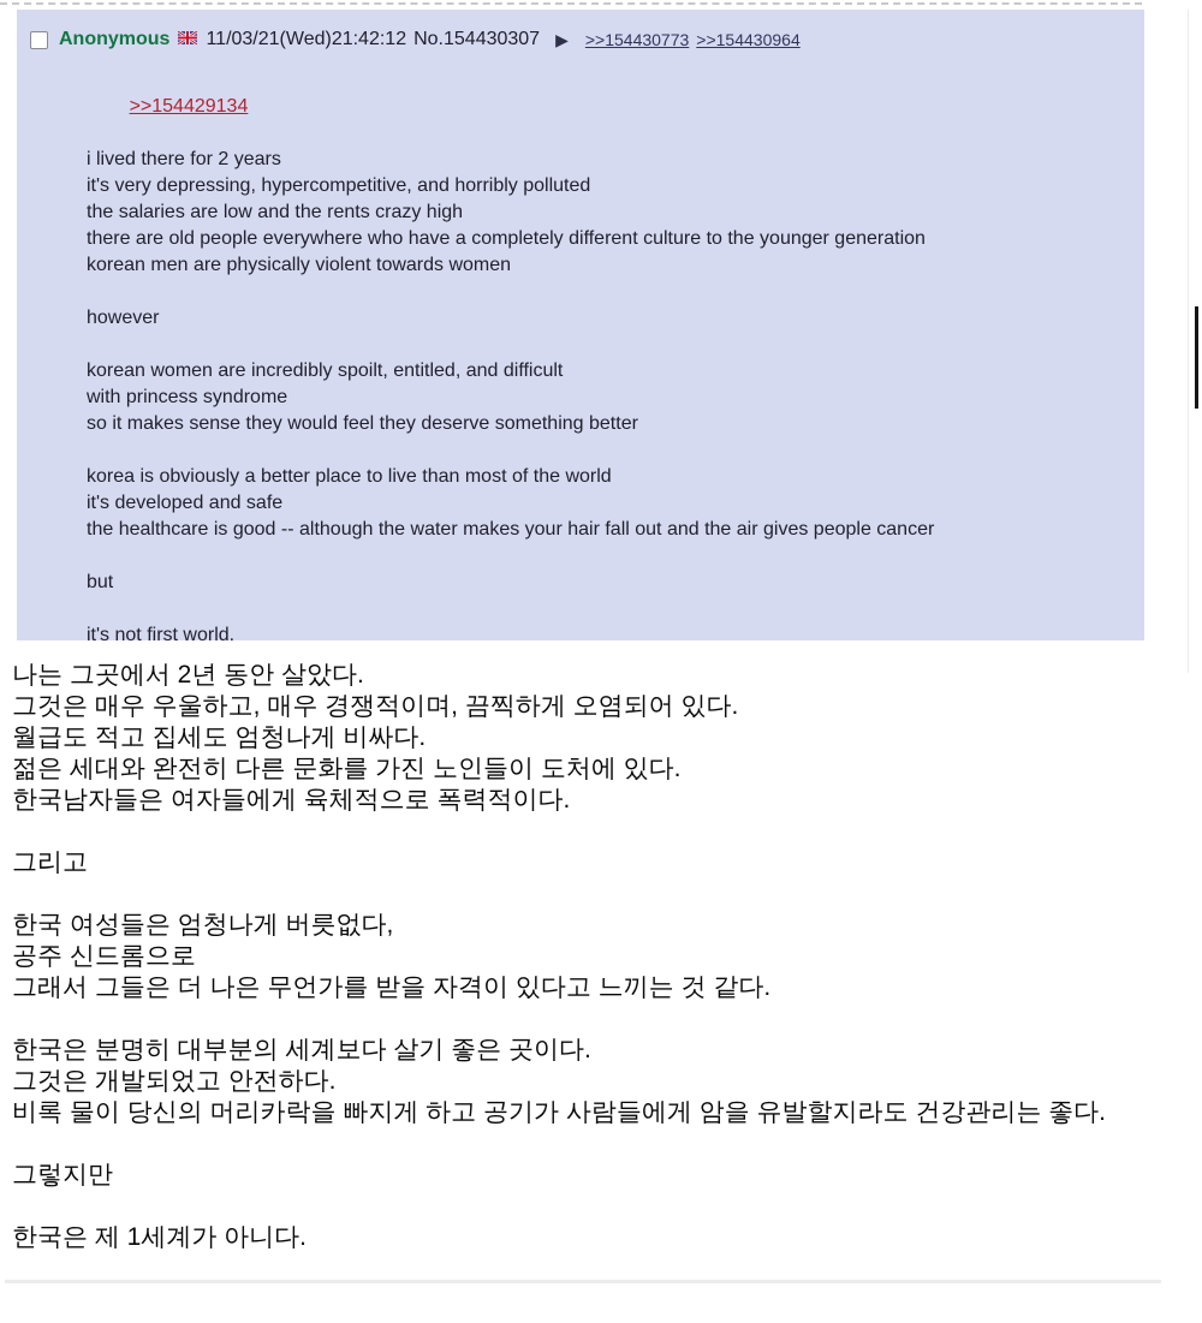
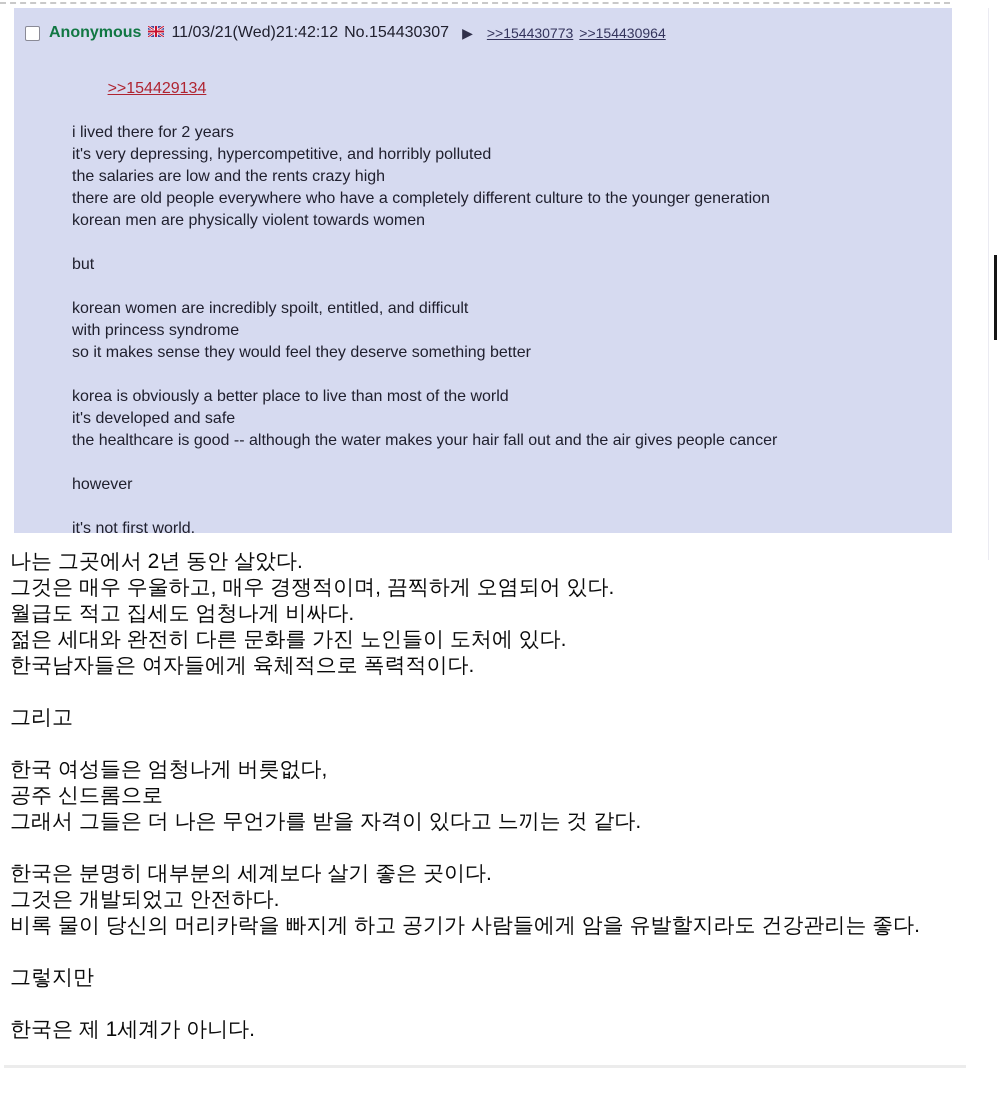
  Anonymous
  11/03/21(Wed)21:42:12
  No.154430307
  ▶
  >>154430773
  >>154430964
  >>154429134
  i lived there for 2 years
  it's very depressing, hypercompetitive, and horribly polluted
  the salaries are low and the rents crazy high
  there are old people everywhere who have a completely different culture to the younger generation
  korean men are physically violent towards women
- however
+ but
  korean women are incredibly spoilt, entitled, and difficult
  with princess syndrome
  so it makes sense they would feel they deserve something better
  korea is obviously a better place to live than most of the world
  it's developed and safe
  the healthcare is good -- although the water makes your hair fall out and the air gives people cancer
- but
+ however
  it's not first world.
  나는 그곳에서 2년 동안 살았다.
  그것은 매우 우울하고, 매우 경쟁적이며, 끔찍하게 오염되어 있다.
  월급도 적고 집세도 엄청나게 비싸다.
  젊은 세대와 완전히 다른 문화를 가진 노인들이 도처에 있다.
  한국남자들은 여자들에게 육체적으로 폭력적이다.
  그리고
  한국 여성들은 엄청나게 버릇없다,
  공주 신드롬으로
  그래서 그들은 더 나은 무언가를 받을 자격이 있다고 느끼는 것 같다.
  한국은 분명히 대부분의 세계보다 살기 좋은 곳이다.
  그것은 개발되었고 안전하다.
  비록 물이 당신의 머리카락을 빠지게 하고 공기가 사람들에게 암을 유발할지라도 건강관리는 좋다.
  그렇지만
  한국은 제 1세계가 아니다.
